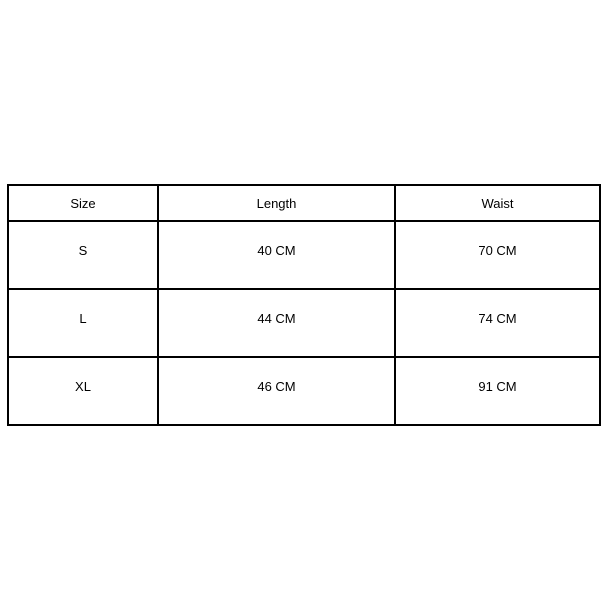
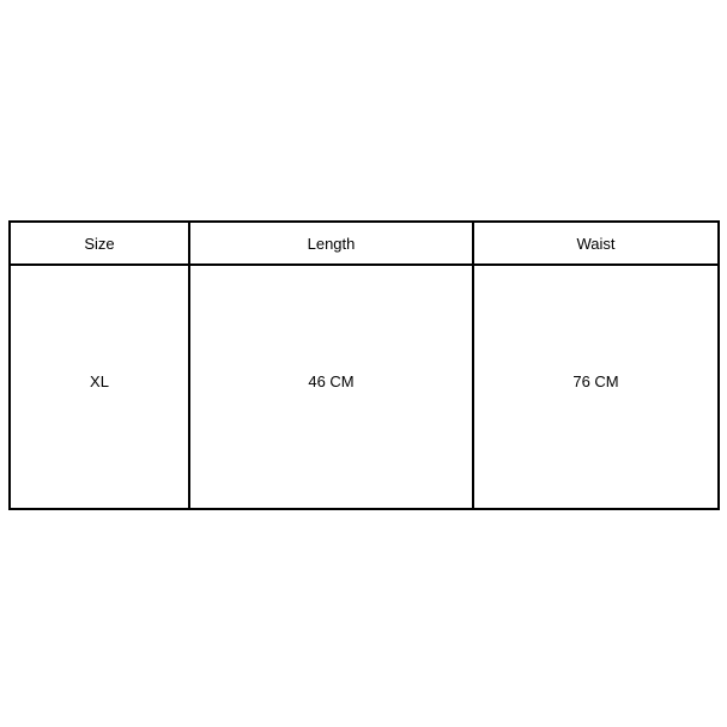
  Size	Length	Waist
- S	40 CM	70 CM
- L	44 CM	74 CM
- XL	46 CM	91 CM
+ XL	46 CM	76 CM
